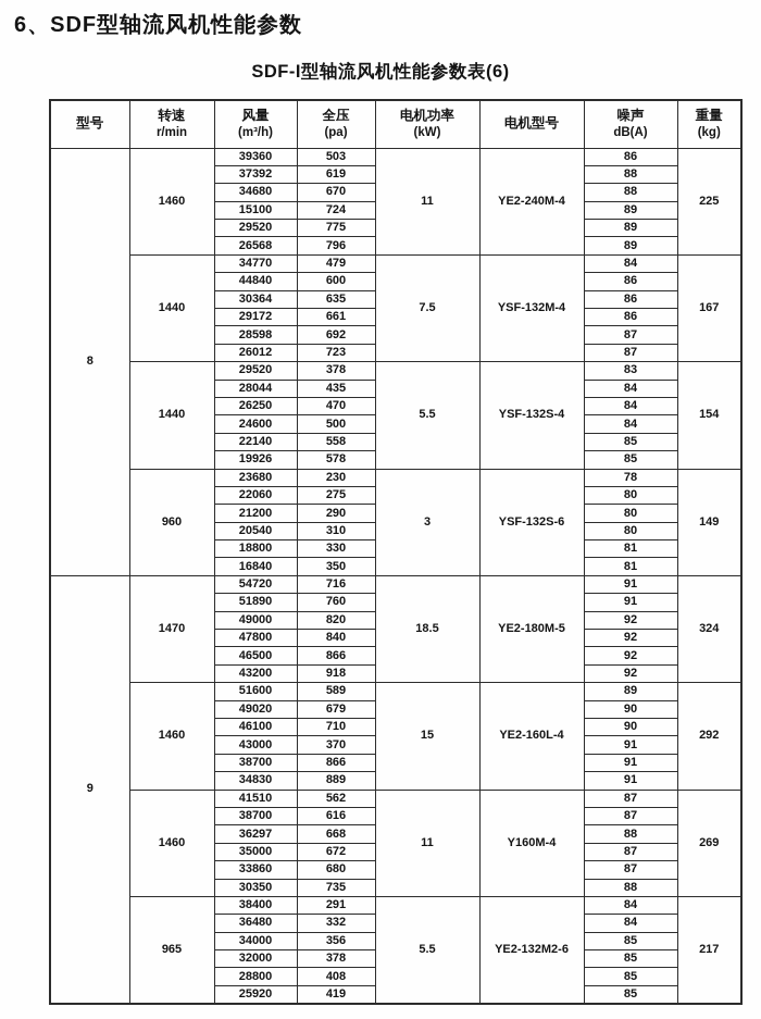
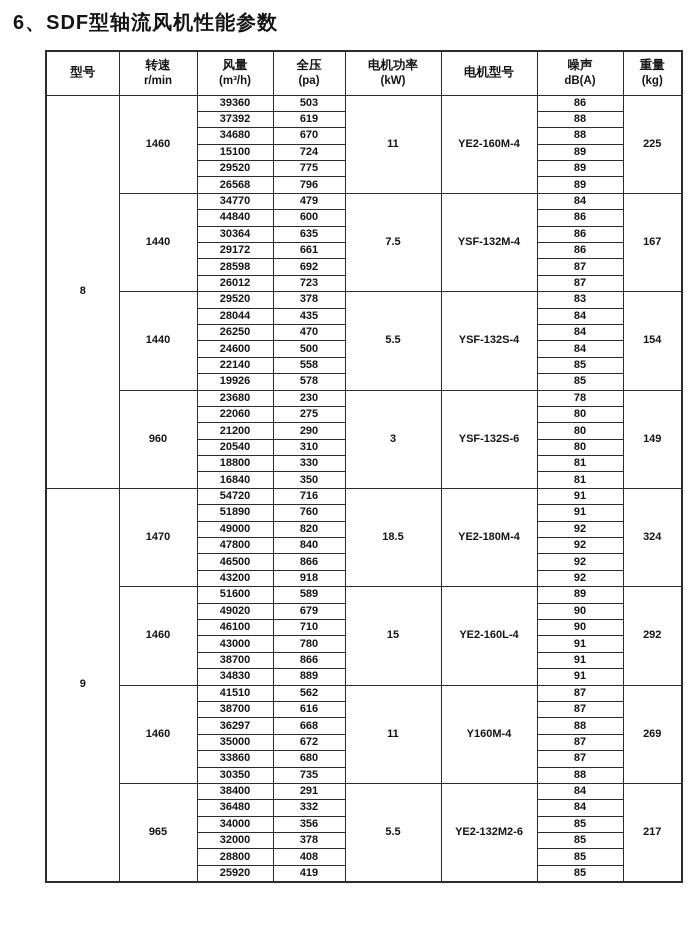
  6、SDF型轴流风机性能参数
- SDF-I型轴流风机性能参数表(6)
  型号	转速r/min	风量(m³/h)	全压(pa)	电机功率(kW)	电机型号	噪声dB(A)	重量(kg)
- 8	1460	39360	503	11	YE2-240M-4	86	225
+ 8	1460	39360	503	11	YE2-160M-4	86	225
  37392	619	88
  34680	670	88
  15100	724	89
  29520	775	89
  26568	796	89
  1440	34770	479	7.5	YSF-132M-4	84	167
  44840	600	86
  30364	635	86
  29172	661	86
  28598	692	87
  26012	723	87
  1440	29520	378	5.5	YSF-132S-4	83	154
  28044	435	84
  26250	470	84
  24600	500	84
  22140	558	85
  19926	578	85
  960	23680	230	3	YSF-132S-6	78	149
  22060	275	80
  21200	290	80
  20540	310	80
  18800	330	81
  16840	350	81
- 9	1470	54720	716	18.5	YE2-180M-5	91	324
+ 9	1470	54720	716	18.5	YE2-180M-4	91	324
  51890	760	91
  49000	820	92
  47800	840	92
  46500	866	92
  43200	918	92
  1460	51600	589	15	YE2-160L-4	89	292
  49020	679	90
  46100	710	90
- 43000	370	91
+ 43000	780	91
  38700	866	91
  34830	889	91
  1460	41510	562	11	Y160M-4	87	269
  38700	616	87
  36297	668	88
  35000	672	87
  33860	680	87
  30350	735	88
  965	38400	291	5.5	YE2-132M2-6	84	217
  36480	332	84
  34000	356	85
  32000	378	85
  28800	408	85
  25920	419	85
